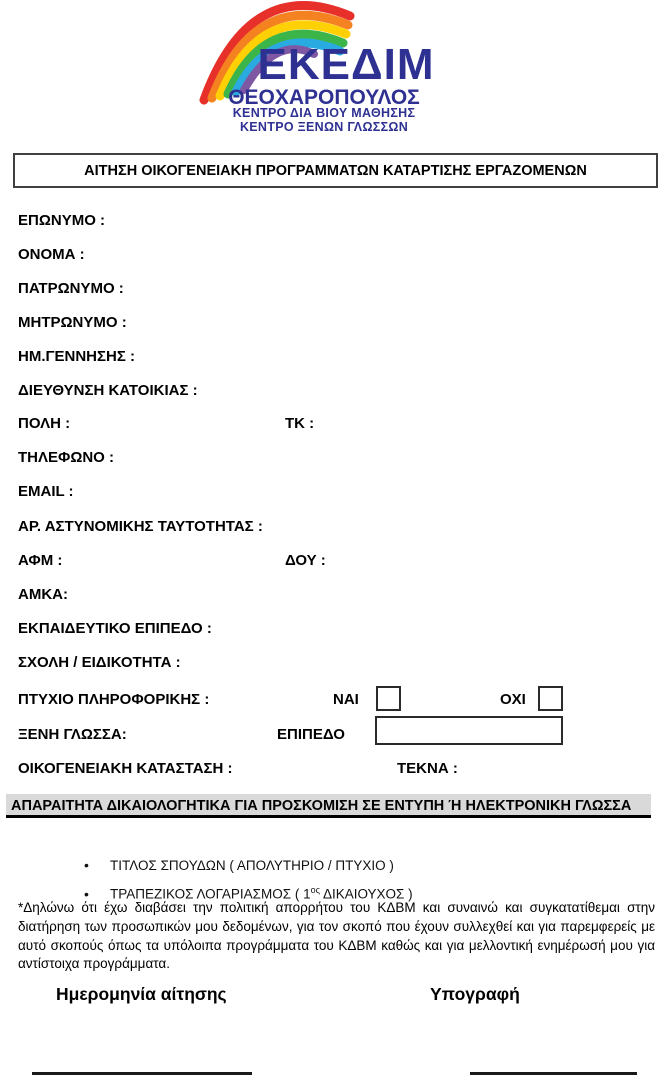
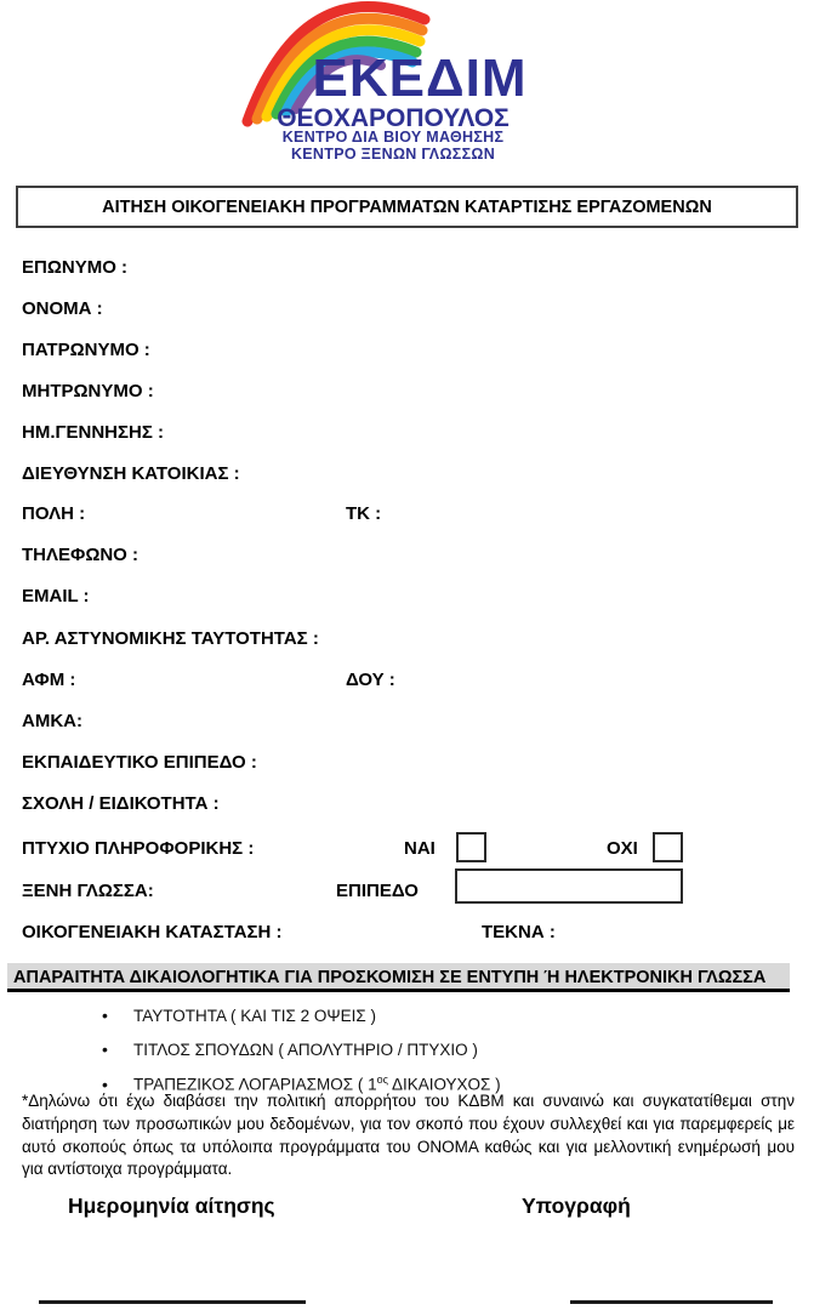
  ΕΚΕΔΙΜ
  ΘΕΟΧΑΡΟΠΟΥΛΟΣ
  ΚΕΝΤΡΟ ΔΙΑ ΒΙΟΥ ΜΑΘΗΣΗΣ
  ΚΕΝΤΡΟ ΞΕΝΩΝ ΓΛΩΣΣΩΝ
  ΑΙΤΗΣΗ ΟΙΚΟΓΕΝΕΙΑΚΗ ΠΡΟΓΡΑΜΜΑΤΩΝ ΚΑΤΑΡΤΙΣΗΣ ΕΡΓΑΖΟΜΕΝΩΝ
  ΕΠΩΝΥΜΟ :
  ΟΝΟΜΑ :
  ΠΑΤΡΩΝΥΜΟ :
  ΜΗΤΡΩΝΥΜΟ :
  ΗΜ.ΓΕΝΝΗΣΗΣ :
  ΔΙΕΥΘΥΝΣΗ ΚΑΤΟΙΚΙΑΣ :
  ΠΟΛΗ :
  ΤΚ :
  ΤΗΛΕΦΩΝΟ :
  EMAIL :
  ΑΡ. ΑΣΤΥΝΟΜΙΚΗΣ ΤΑΥΤΟΤΗΤΑΣ :
  ΑΦΜ :
  ΔΟΥ :
  ΑΜΚΑ:
  ΕΚΠΑΙΔΕΥΤΙΚΟ ΕΠΙΠΕΔΟ :
  ΣΧΟΛΗ / ΕΙΔΙΚΟΤΗΤΑ :
  ΠΤΥΧΙΟ ΠΛΗΡΟΦΟΡΙΚΗΣ :
  ΝΑΙ
  ΟΧΙ
  ΞΕΝΗ ΓΛΩΣΣΑ:
  ΕΠΙΠΕΔΟ
  ΟΙΚΟΓΕΝΕΙΑΚΗ ΚΑΤΑΣΤΑΣΗ :
  ΤΕΚΝΑ :
  ΑΠΑΡΑΙΤΗΤΑ ΔΙΚΑΙΟΛΟΓΗΤΙΚΑ ΓΙΑ ΠΡΟΣΚΟΜΙΣΗ ΣΕ ΕΝΤΥΠΗ Ή ΗΛΕΚΤΡΟΝΙΚΗ ΓΛΩΣΣΑ
+ • ΤΑΥΤΟΤΗΤΑ ( ΚΑΙ ΤΙΣ 2 ΟΨΕΙΣ )
  • ΤΙΤΛΟΣ ΣΠΟΥΔΩΝ ( ΑΠΟΛΥΤΗΡΙΟ / ΠΤΥΧΙΟ )
  • ΤΡΑΠΕΖΙΚΟΣ ΛΟΓΑΡΙΑΣΜΟΣ ( 1ος ΔΙΚΑΙΟΥΧΟΣ )
- *Δηλώνω ότι έχω διαβάσει την πολιτική απορρήτου του ΚΔΒΜ και συναινώ και συγκατατίθεμαι στην διατήρηση των προσωπικών μου δεδομένων, για τον σκοπό που έχουν συλλεχθεί και για παρεμφερείς με αυτό σκοπούς όπως τα υπόλοιπα προγράμματα του ΚΔΒΜ καθώς και για μελλοντική ενημέρωσή μου για αντίστοιχα προγράμματα.
+ *Δηλώνω ότι έχω διαβάσει την πολιτική απορρήτου του ΚΔΒΜ και συναινώ και συγκατατίθεμαι στην διατήρηση των προσωπικών μου δεδομένων, για τον σκοπό που έχουν συλλεχθεί και για παρεμφερείς με αυτό σκοπούς όπως τα υπόλοιπα προγράμματα του ΟΝΟΜΑ καθώς και για μελλοντική ενημέρωσή μου για αντίστοιχα προγράμματα.
  Ημερομηνία αίτησης
  Υπογραφή
